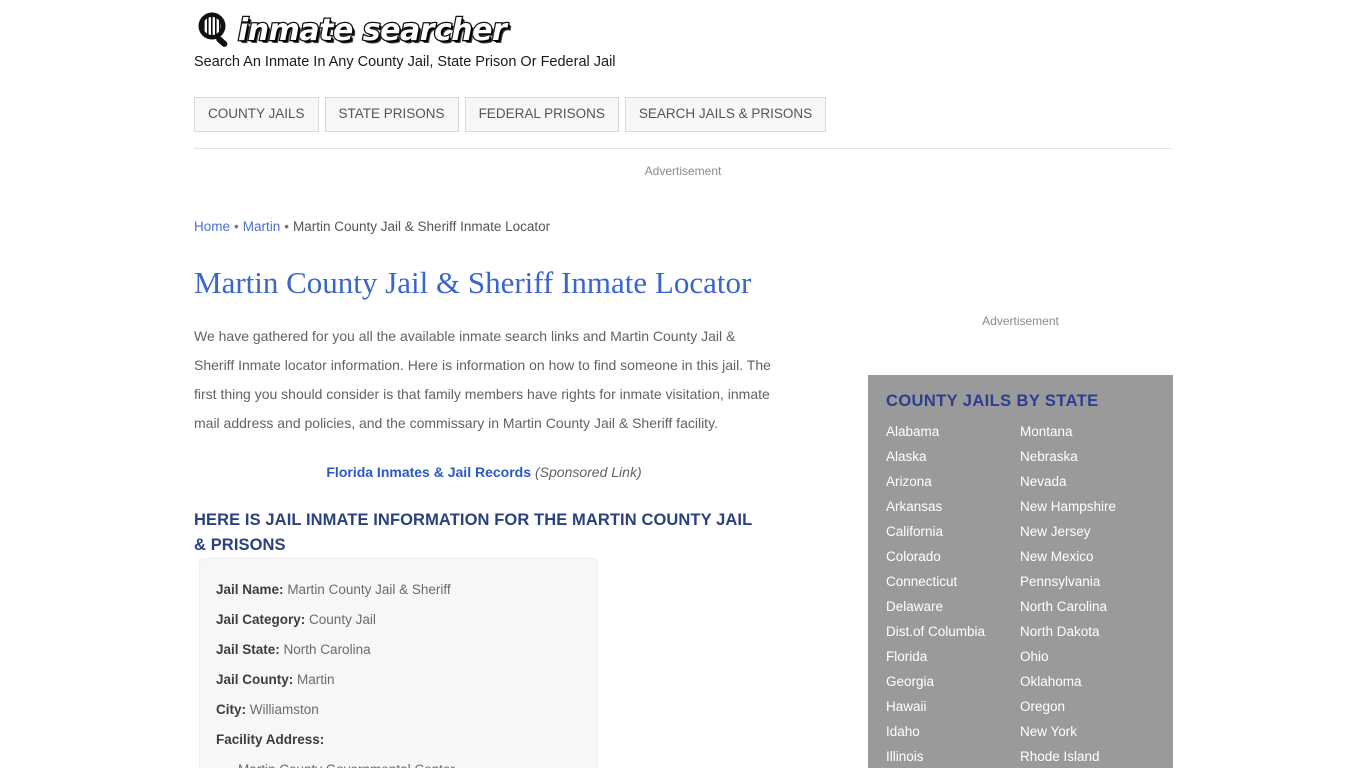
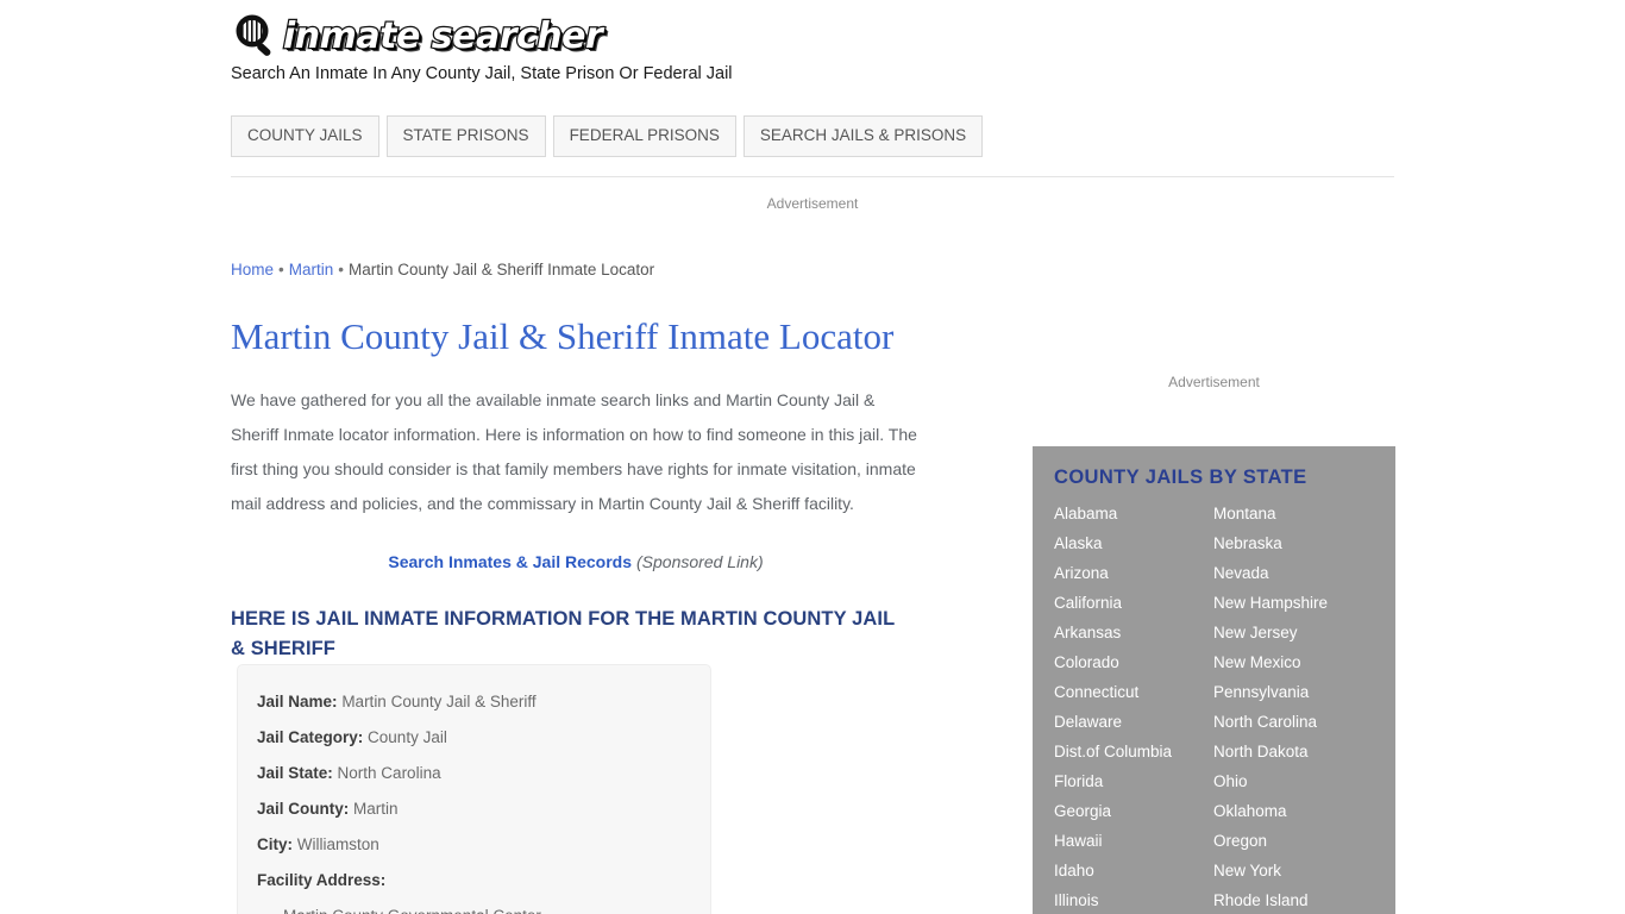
  inmate searcher
  Search An Inmate In Any County Jail, State Prison Or Federal Jail
  COUNTY JAILS
  STATE PRISONS
  FEDERAL PRISONS
  SEARCH JAILS & PRISONS
  Advertisement
  Home • Martin • Martin County Jail & Sheriff Inmate Locator
  Martin County Jail & Sheriff Inmate Locator
  We have gathered for you all the available inmate search links and Martin County Jail & Sheriff Inmate locator information. Here is information on how to find someone in this jail. The first thing you should consider is that family members have rights for inmate visitation, inmate mail address and policies, and the commissary in Martin County Jail & Sheriff facility.
- Florida Inmates & Jail Records (Sponsored Link)
+ Search Inmates & Jail Records (Sponsored Link)
- HERE IS JAIL INMATE INFORMATION FOR THE MARTIN COUNTY JAIL & PRISONS
+ HERE IS JAIL INMATE INFORMATION FOR THE MARTIN COUNTY JAIL & SHERIFF
  Jail Name: Martin County Jail & Sheriff
  Jail Category: County Jail
  Jail State: North Carolina
  Jail County: Martin
  City: Williamston
  Facility Address:
  Advertisement
  COUNTY JAILS BY STATE
  Alabama
  Montana
  Alaska
  Nebraska
  Arizona
  Nevada
- Arkansas
+ California
  New Hampshire
- California
+ Arkansas
  New Jersey
  Colorado
  New Mexico
  Connecticut
  Pennsylvania
  Delaware
  North Carolina
  Dist.of Columbia
  North Dakota
  Florida
  Ohio
  Georgia
  Oklahoma
  Hawaii
  Oregon
  Idaho
  New York
  Illinois
  Rhode Island
